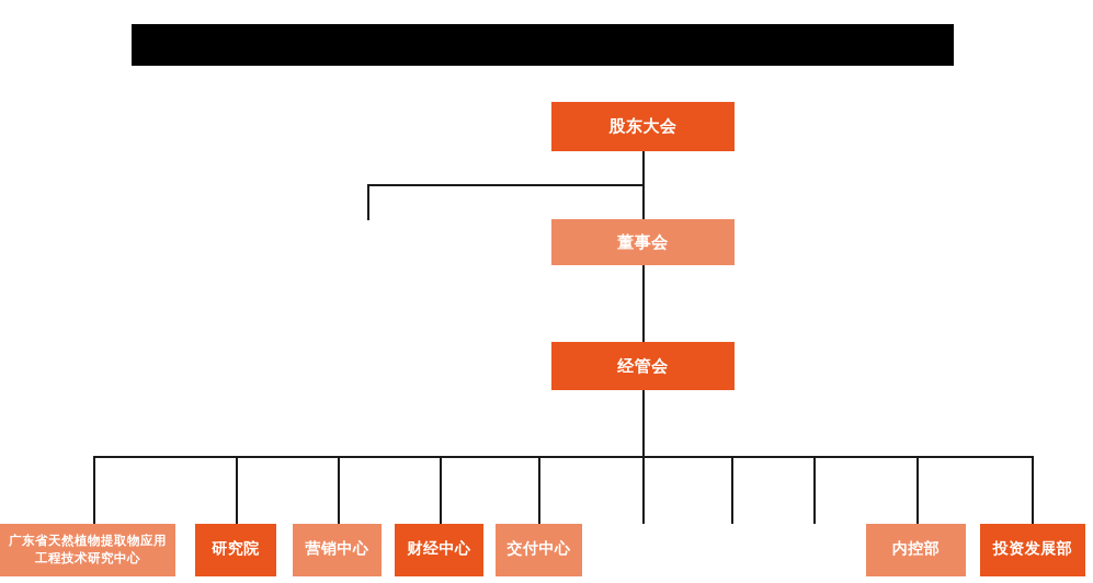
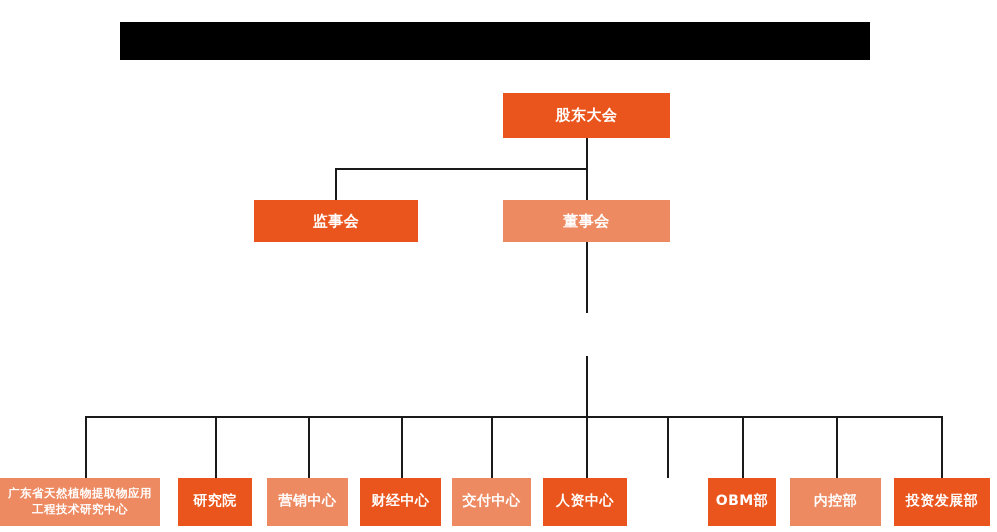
  股东大会
+ 监事会
  董事会
- 经管会
  广东省天然植物提取物应用工程技术研究中心
  研究院
  营销中心
  财经中心
  交付中心
+ 人资中心
+ OBM部
  内控部
  投资发展部
